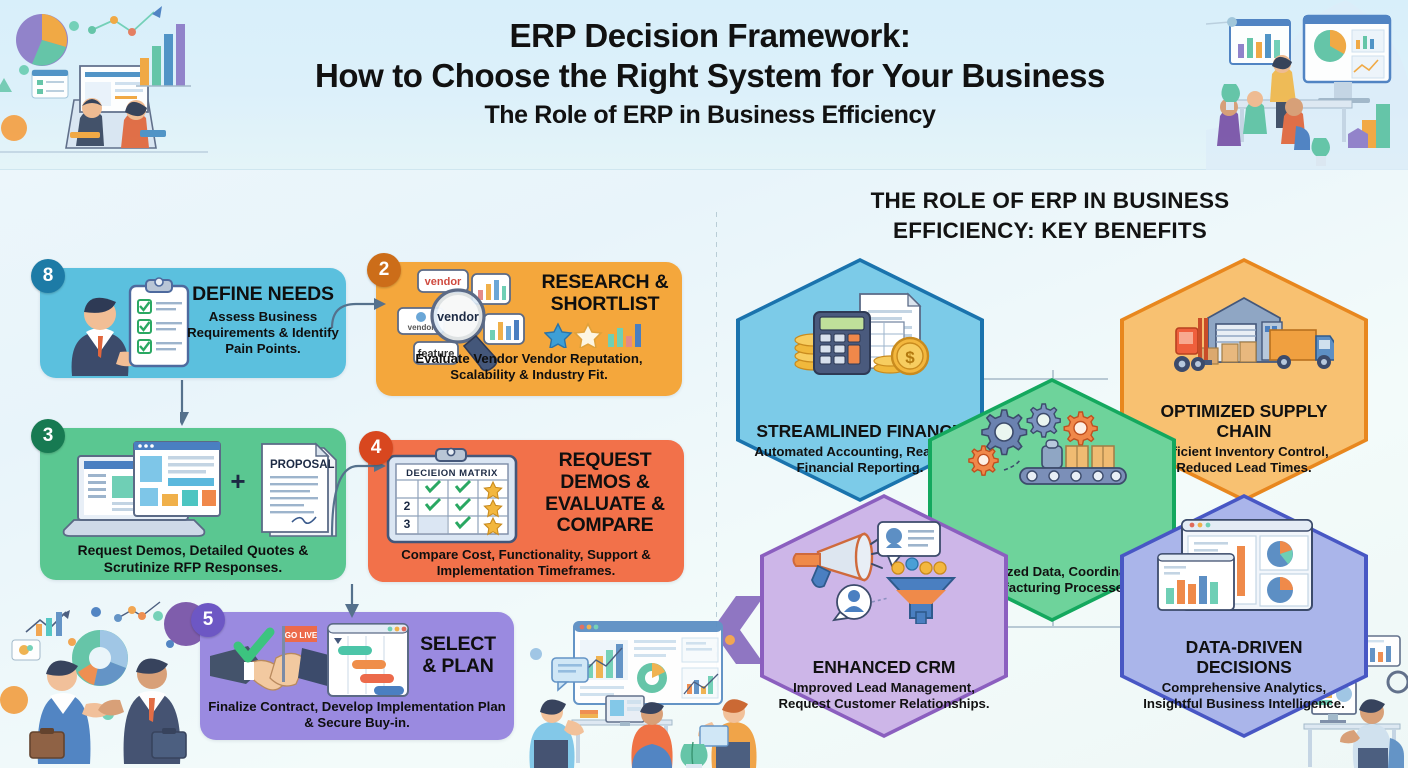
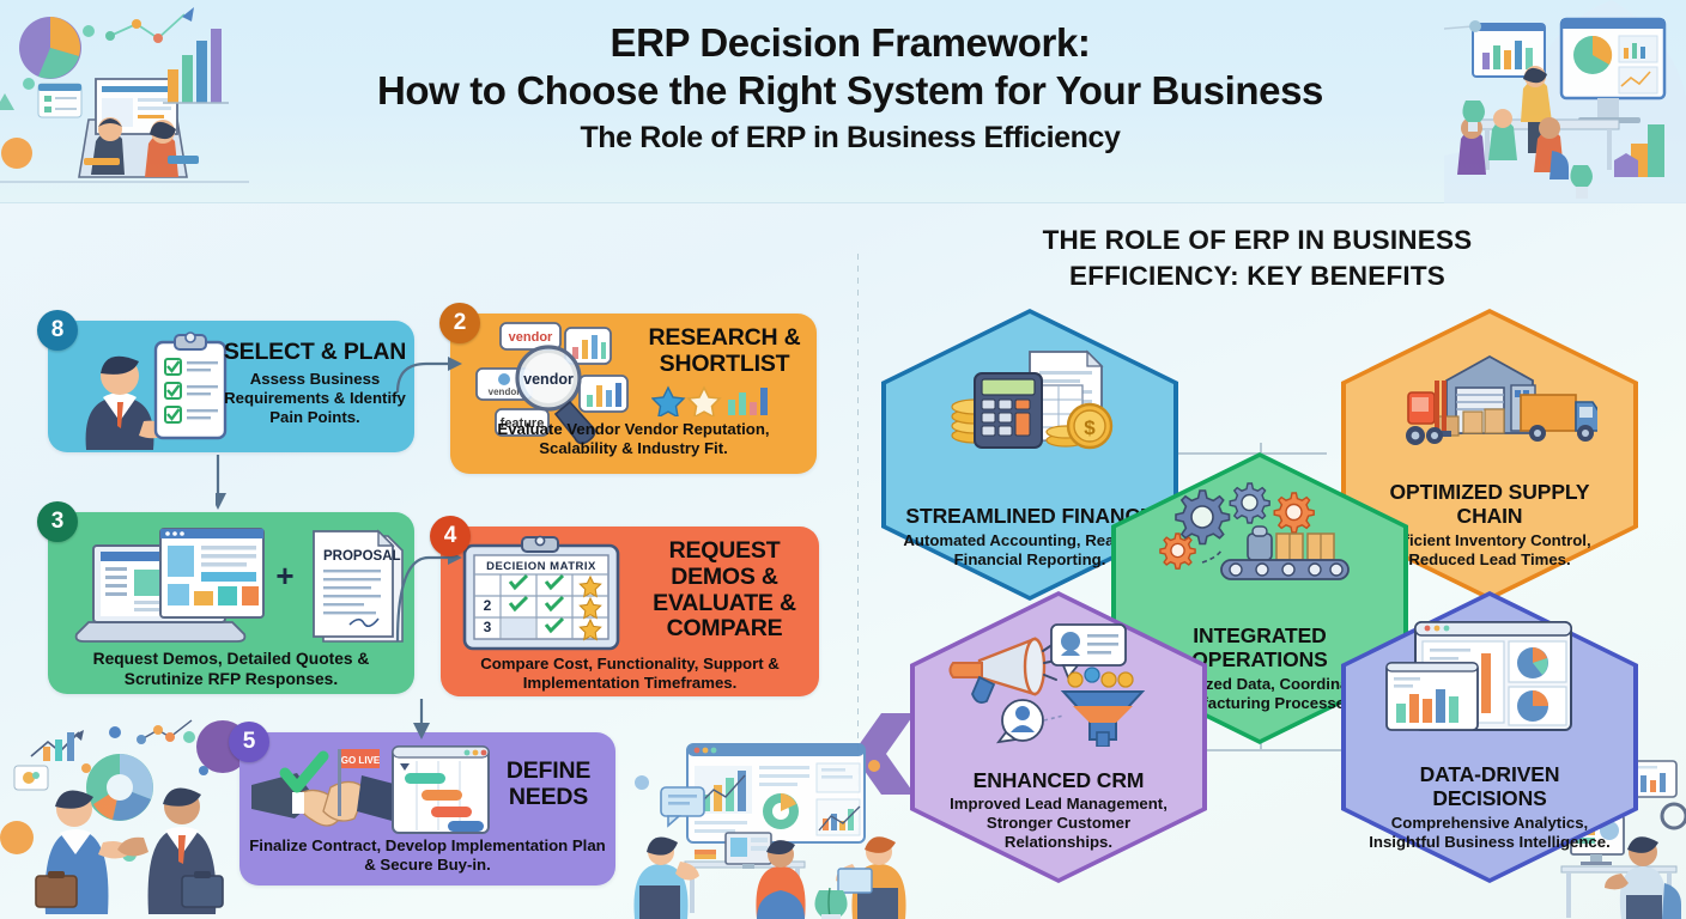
  ERP Decision Framework:
  How to Choose the Right System for Your Business
  The Role of ERP in Business Efficiency
  THE ROLE OF ERP IN BUSINESS
  EFFICIENCY: KEY BENEFITS
- DEFINE NEEDS
+ SELECT & PLAN
  Assess Business Requirements & Identify Pain Points.
  8
  vendor
  vendor
  feature
  vendor
  RESEARCH & SHORTLIST
  Evaluate Vendor Vendor Reputation, Scalability & Industry Fit.
  2
  +
  PROPOSAL
  Request Demos, Detailed Quotes & Scrutinize RFP Responses.
  3
  DECIEION MATRIX
  2
  3
  REQUEST DEMOS & EVALUATE & COMPARE
  Compare Cost, Functionality, Support & Implementation Timeframes.
  4
  GO LIVE
- SELECT & PLAN
+ DEFINE NEEDS
  Finalize Contract, Develop Implementation Plan & Secure Buy-in.
  5
  $
  STREAMLINED FINAN
  Automated Accounting, Rea Financial Reporting.
  OPTIMIZED SUPPLY CHAIN
  icient Inventory Control, Reduced Lead Times.
+ INTEGRATED OPERATIONS
  ENHANCED CRM
- Improved Lead Management, Request Customer Relationships.
+ Improved Lead Management, Stronger Customer Relationships.
  DATA-DRIVEN DECISIONS
  Comprehensive Analytics, Insightful Business Intelligence.
